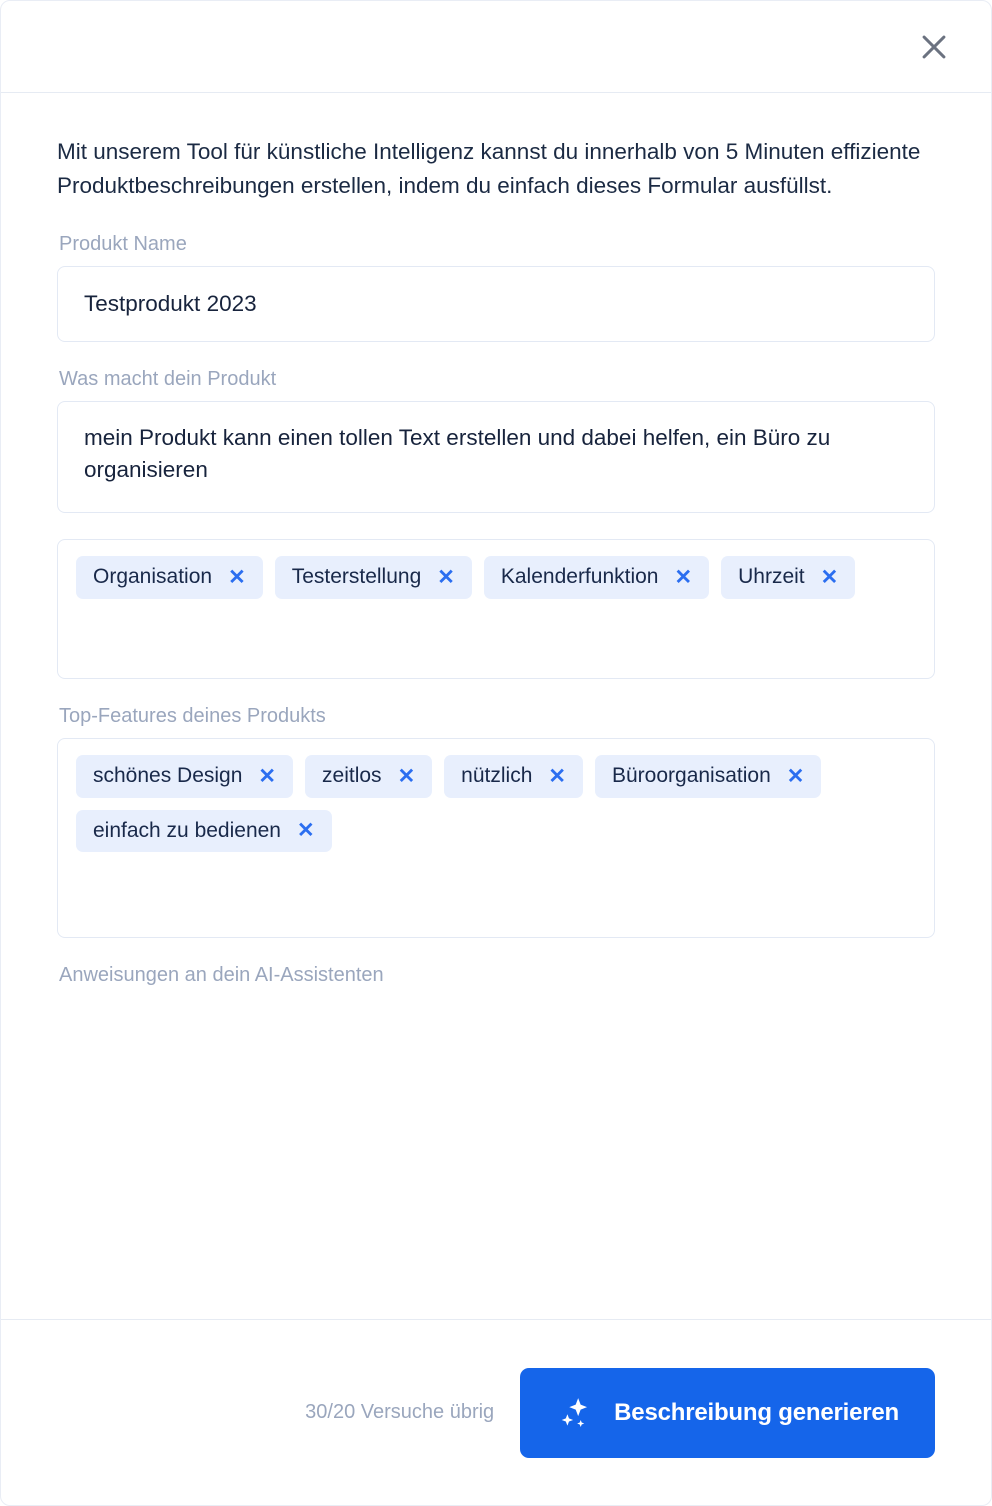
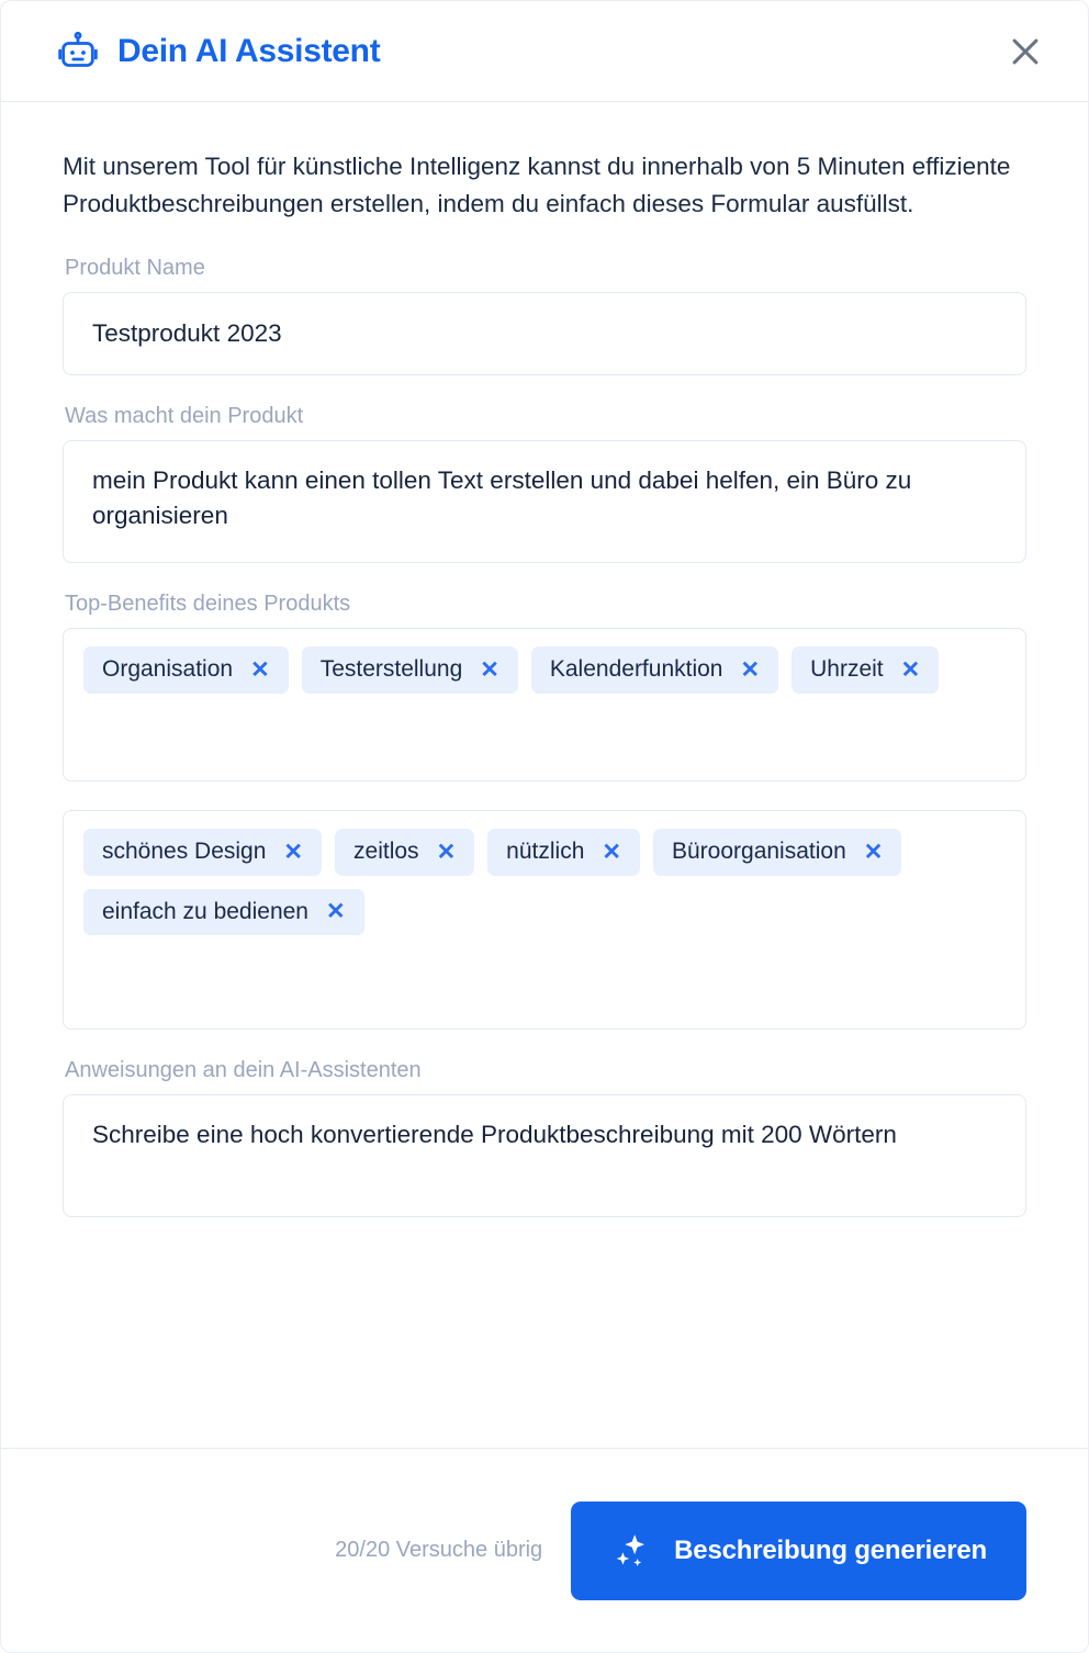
+ Dein AI Assistent
  Mit unserem Tool für künstliche Intelligenz kannst du innerhalb von 5 Minuten effiziente Produktbeschreibungen erstellen, indem du einfach dieses Formular ausfüllst.
  Produkt Name
  Testprodukt 2023
  Was macht dein Produkt
+ Top-Benefits deines Produkts
  Organisation
  ✕
  Testerstellung
  ✕
  Kalenderfunktion
  ✕
  Uhrzeit
  ✕
- Top-Features deines Produkts
  schönes Design
  ✕
  zeitlos
  ✕
  nützlich
  ✕
  Büroorganisation
  ✕
  einfach zu bedienen
  ✕
  Anweisungen an dein AI-Assistenten
+ Schreibe eine hoch konvertierende Produktbeschreibung mit 200 Wörtern
- 30/20 Versuche übrig
+ 20/20 Versuche übrig
  Beschreibung generieren
